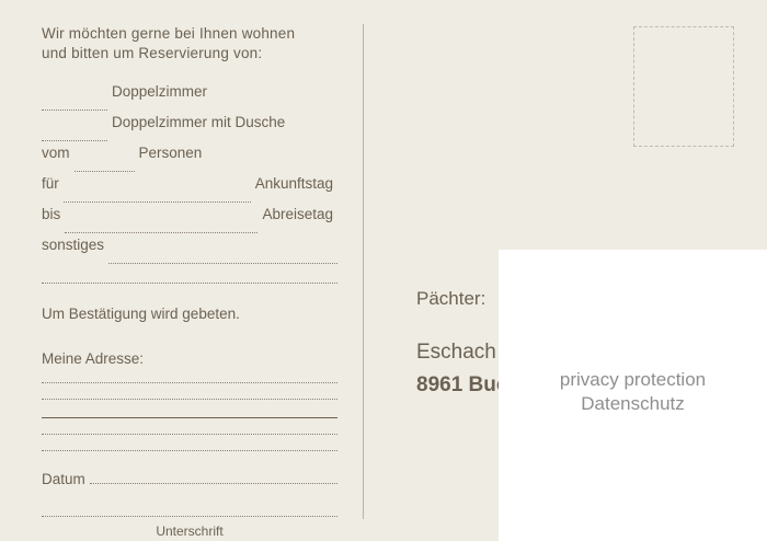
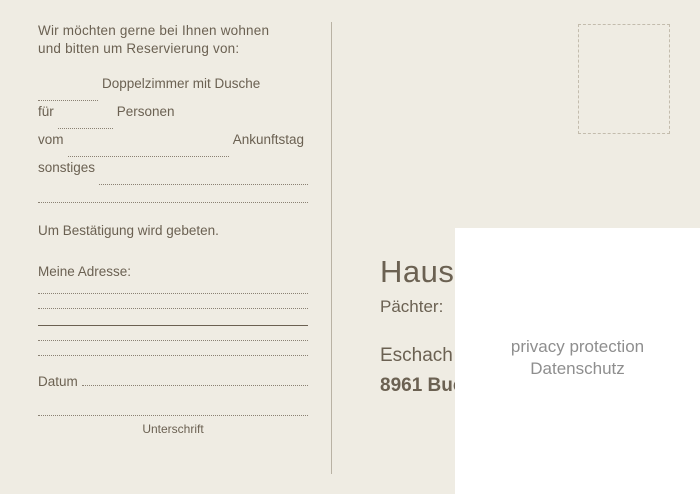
  Wir möchten gerne bei Ihnen wohnen
  und bitten um Reservierung von:
- Doppelzimmer
  Doppelzimmer mit Dusche
- vom
+ für
  Personen
- für
+ vom
  Ankunftstag
- bis
- Abreisetag
  sonstiges
  Um Bestätigung wird gebeten.
  Meine Adresse:
  Datum
  Unterschrift
+ Haus
  Pächter:
  Eschach
  8961 Bu
  privacy protection
  Datenschutz
